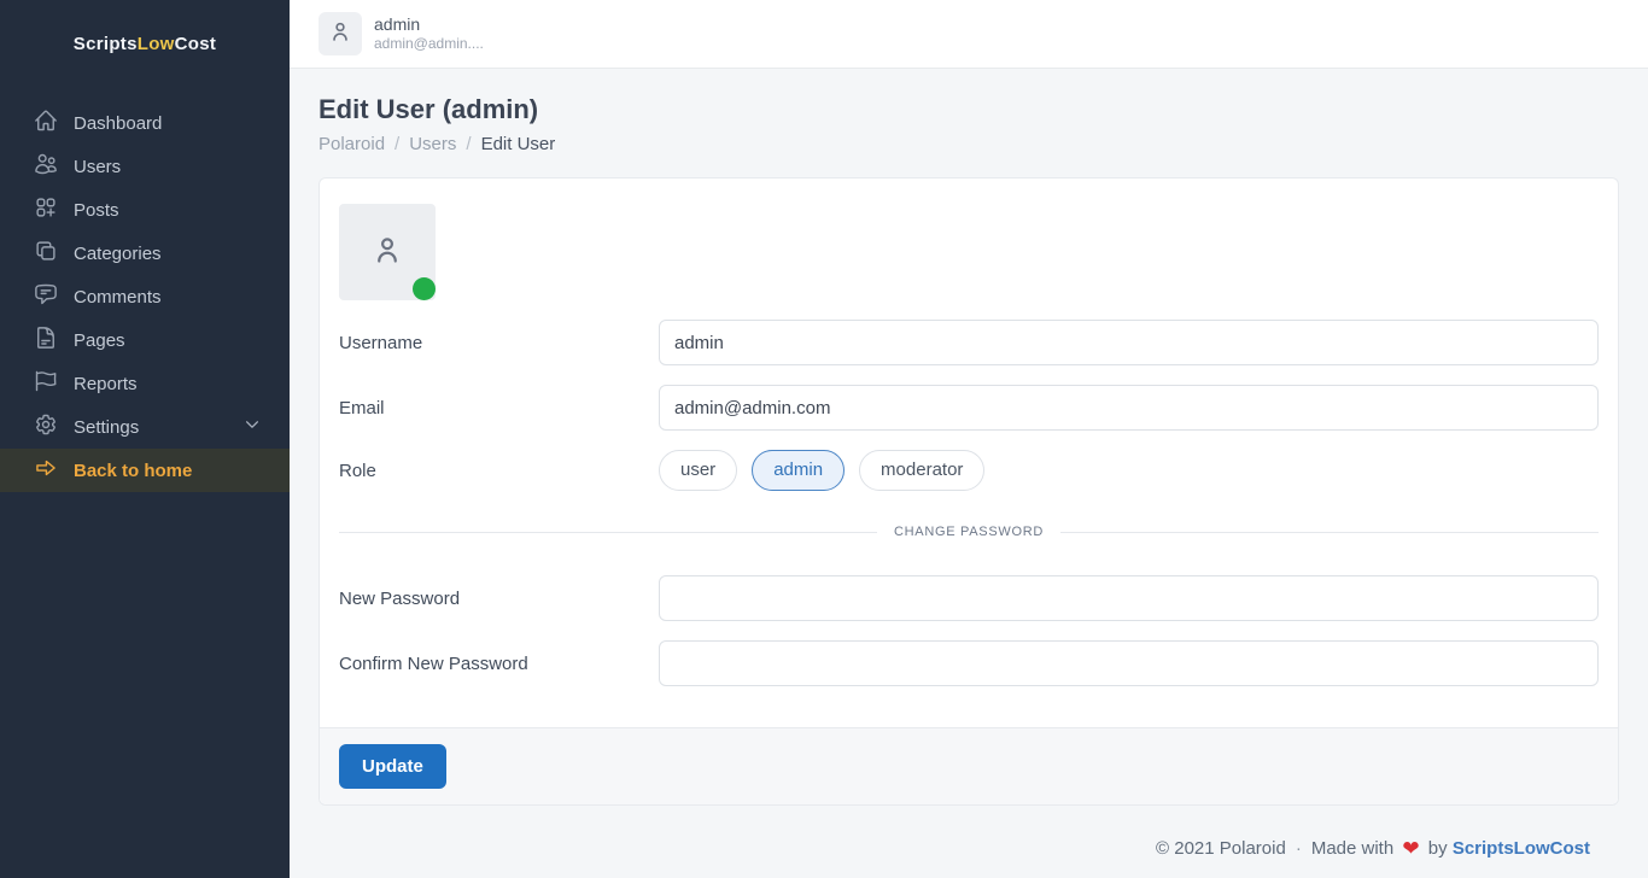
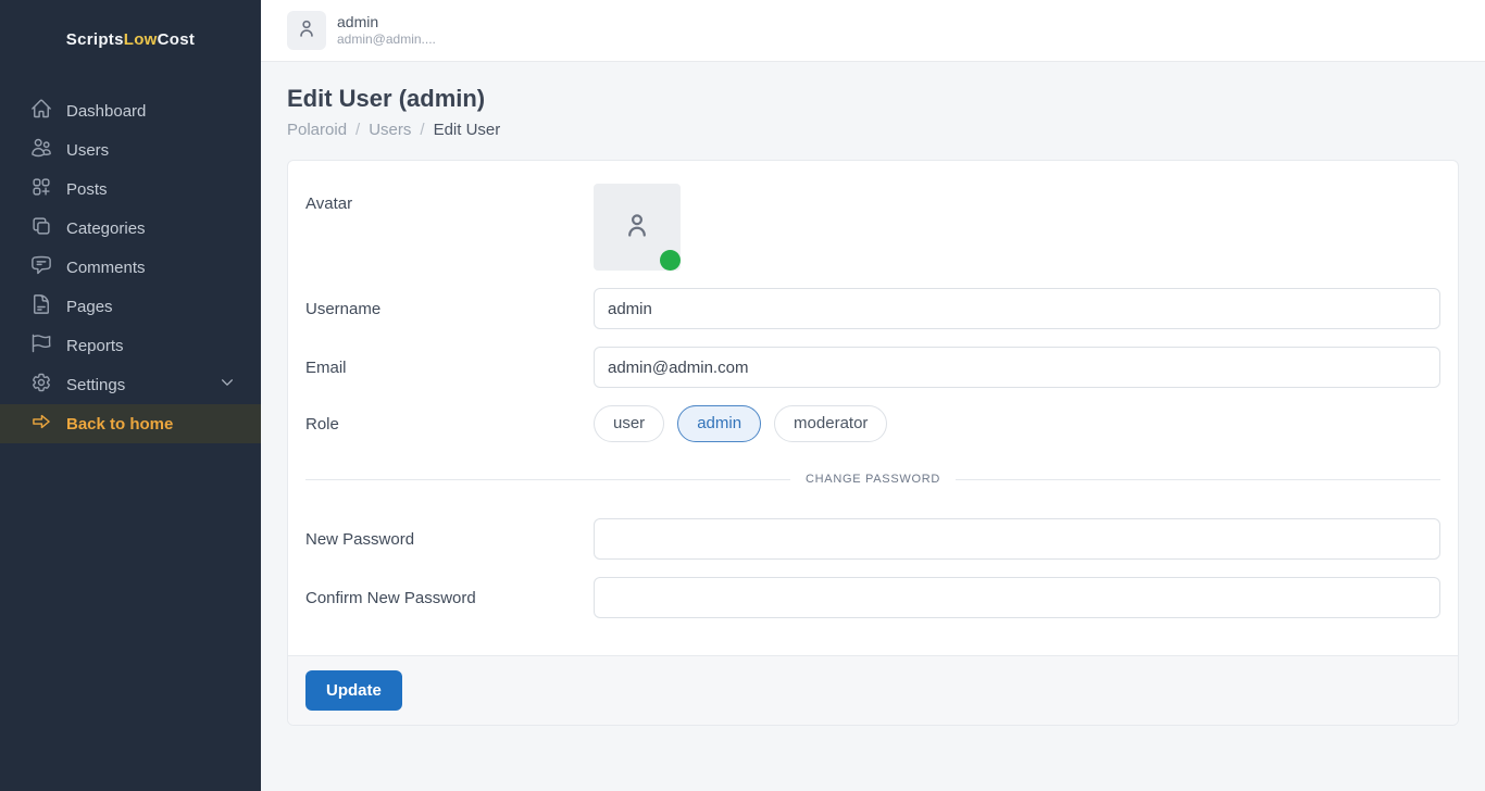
  ScriptsLowCost
  Dashboard
  Users
  Posts
  Categories
  Comments
  Pages
  Reports
  Settings
  Back to home
  admin
  admin@admin....
  Edit User (admin)
  Polaroid
  /
  Users
  /
  Edit User
+ Avatar
  Username
  admin
  Email
  admin@admin.com
  Role
  user
  admin
  moderator
  CHANGE PASSWORD
  New Password
  Confirm New Password
  Update
- © 2021 Polaroid · Made with ❤ by ScriptsLowCost
